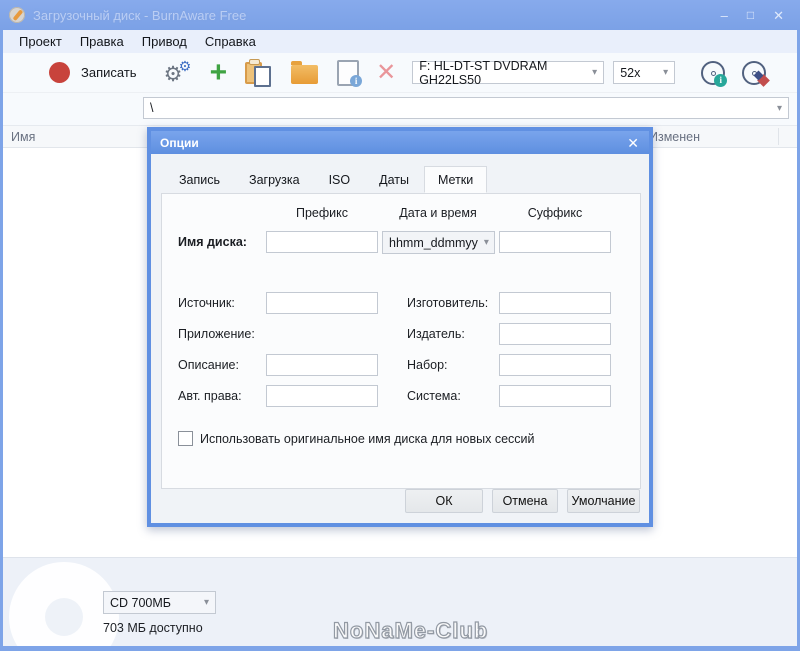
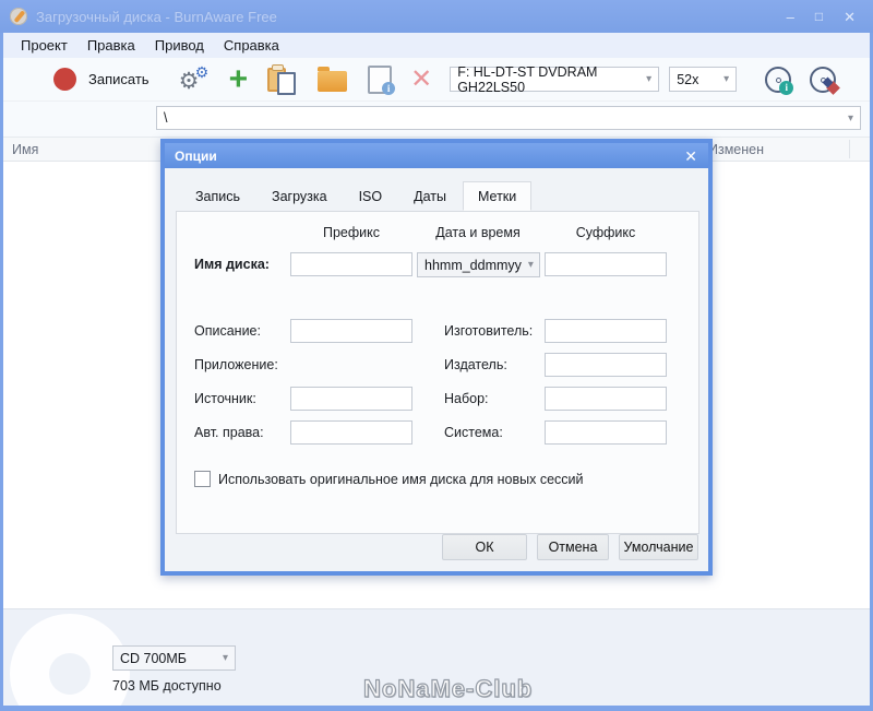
- Загрузочный диск - BurnAware Free
+ Загрузочный диска - BurnAware Free
  –
  □
  ✕
  Проект
  Правка
  Привод
  Справка
  Записать
  ⚙
  ⚙
  +
  i
  ✕
  F: HL-DT-ST DVDRAM GH22LS50
  ▾
  52x
  ▾
  i
  \
  ▾
  Имя
  Изменен
  CD 700МБ
  ▾
  703 МБ доступно
  NoNaMe-Club
  Опции
  ✕
  Запись
  Загрузка
  ISO
  Даты
  Метки
  Префикс
  Дата и время
  Суффикс
  Имя диска:
  hhmm_ddmmyy
  ▾
- Источник:
+ Описание:
  Приложение:
- Описание:
+ Источник:
  Авт. права:
  Изготовитель:
  Издатель:
  Набор:
  Система:
  Использовать оригинальное имя диска для новых сессий
  ОК
  Отмена
  Умолчание
